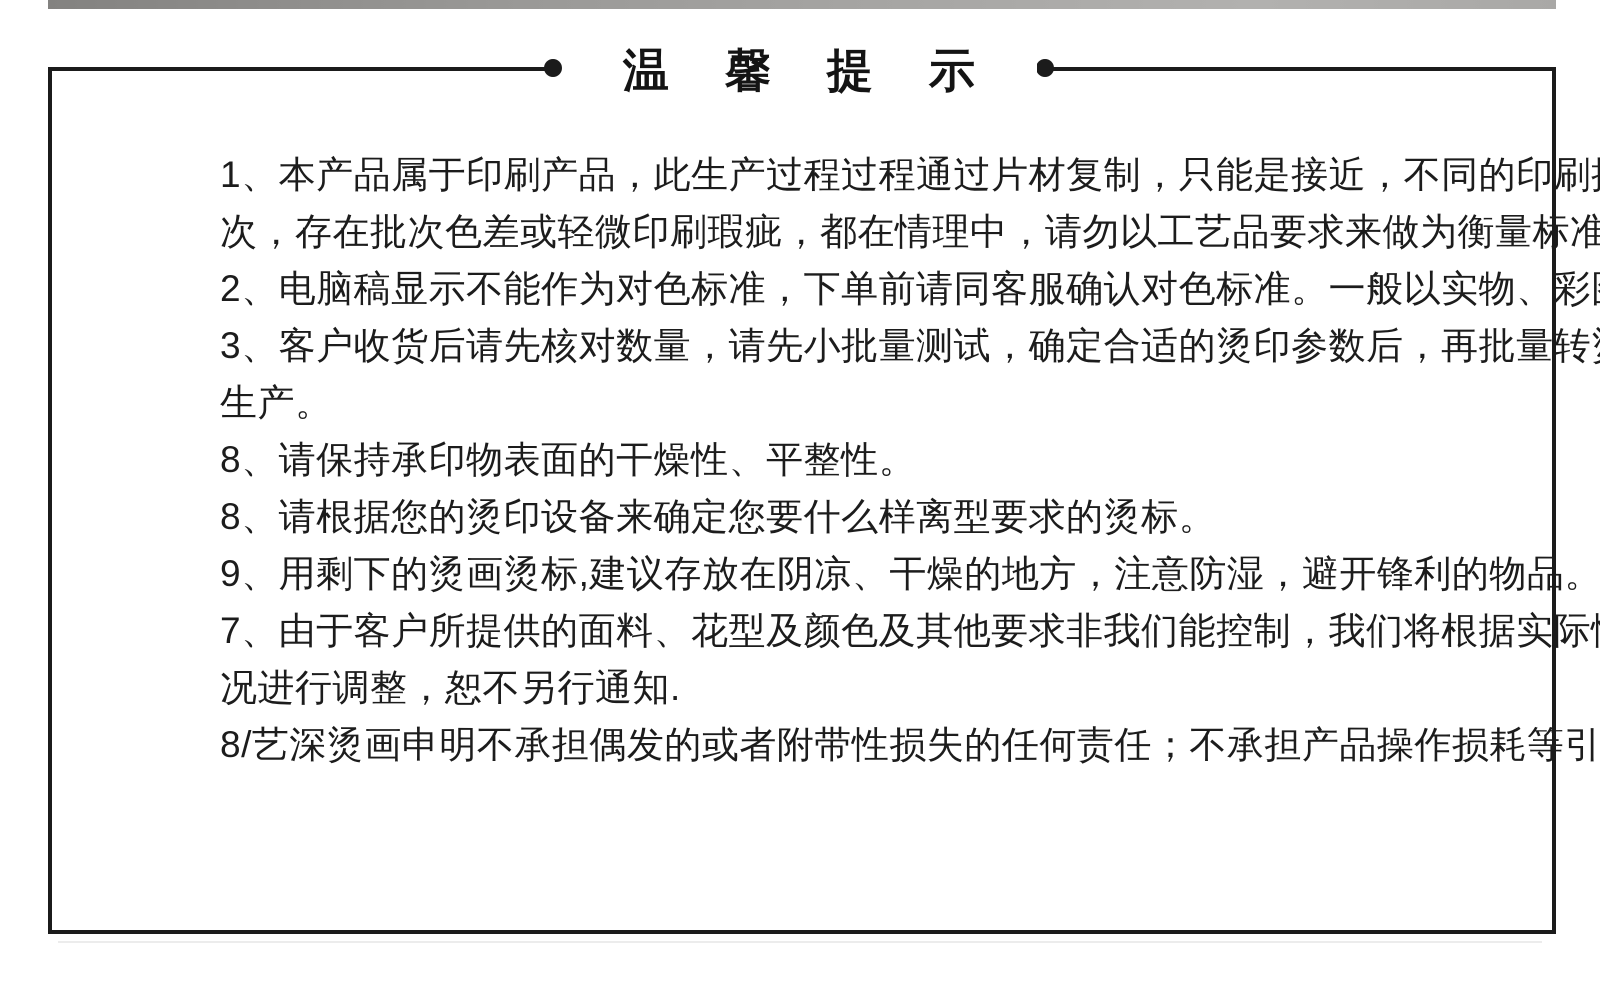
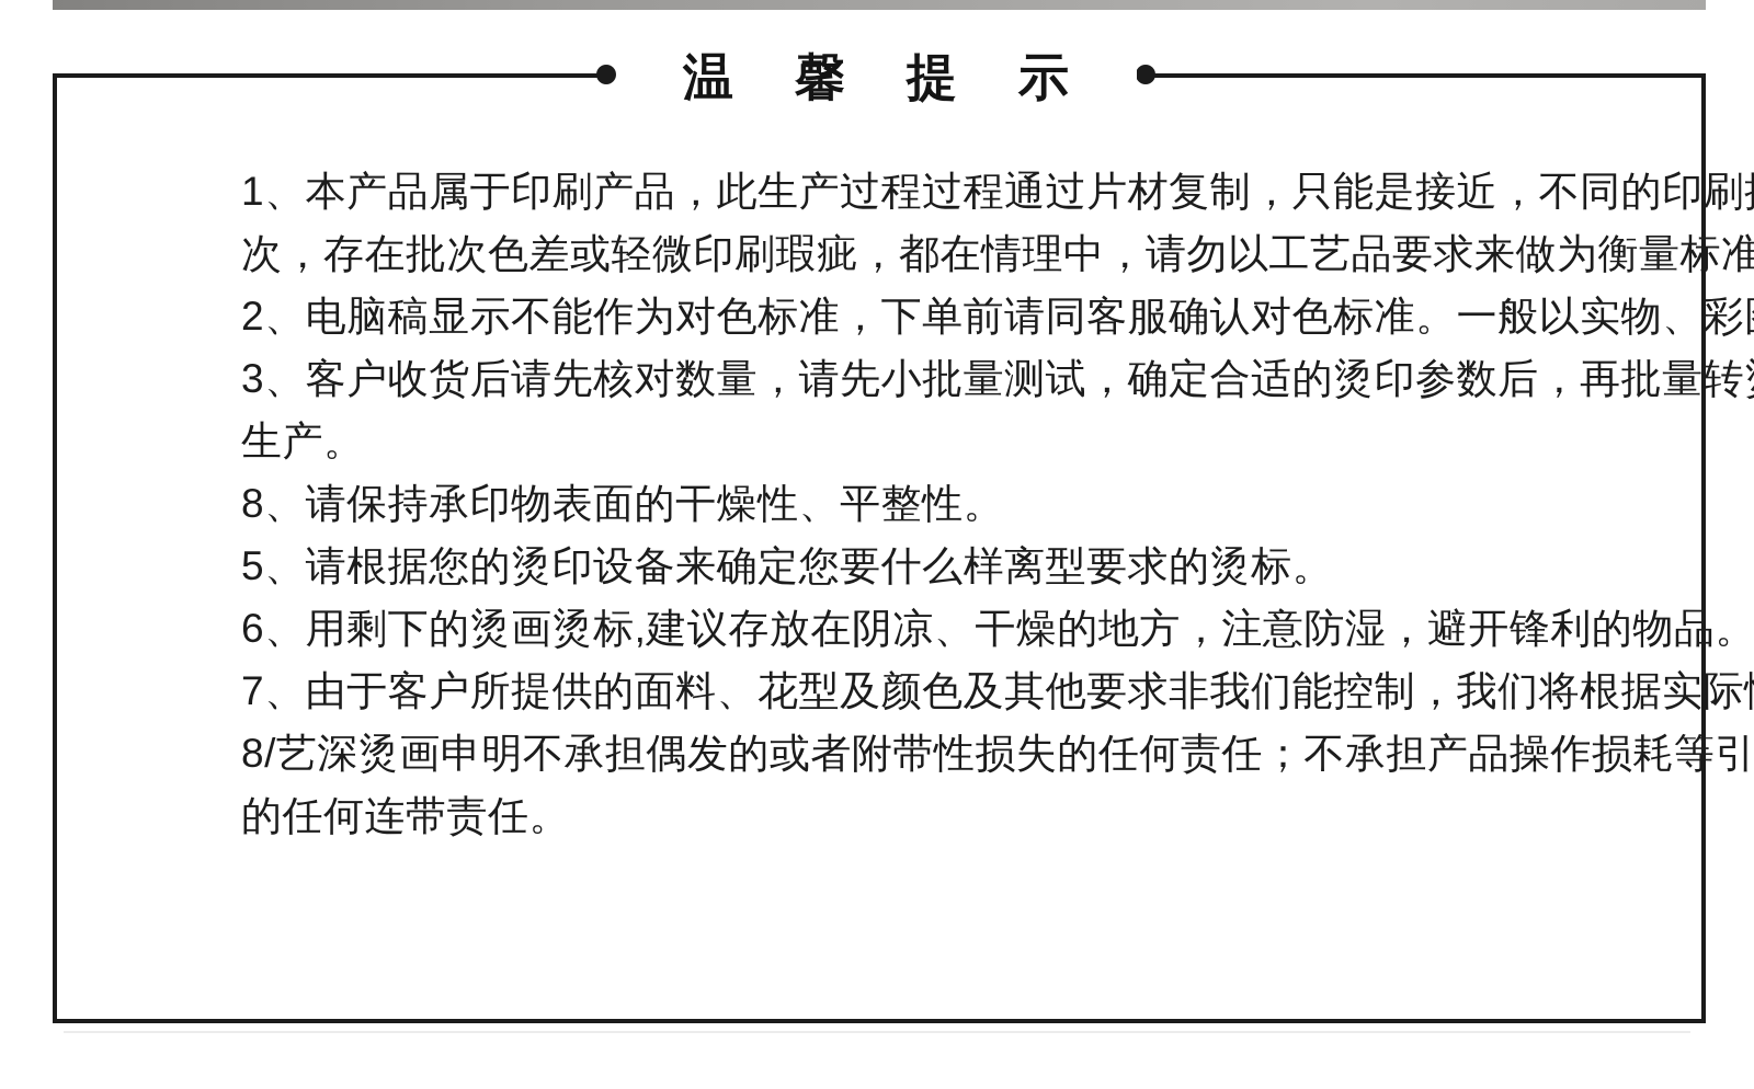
  温馨提示
  1、本产品属于印刷产品，此生产过程过程通过片材复制，只能是接近，不同的印刷
  次，存在批次色差或轻微印刷瑕疵，都在情理中，请勿以工艺品要求来做为衡量标准
  2、电脑稿显示不能作为对色标准，下单前请同客服确认对色标准。一般以实物、彩
  3、客户收货后请先核对数量，请先小批量测试，确定合适的烫印参数后，再批量转
  生产。
  8、请保持承印物表面的干燥性、平整性。
- 8、请根据您的烫印设备来确定您要什么样离型要求的烫标。
+ 5、请根据您的烫印设备来确定您要什么样离型要求的烫标。
- 9、用剩下的烫画烫标,建议存放在阴凉、干燥的地方，注意防湿，避开锋利的物品。
+ 6、用剩下的烫画烫标,建议存放在阴凉、干燥的地方，注意防湿，避开锋利的物品。
  7、由于客户所提供的面料、花型及颜色及其他要求非我们能控制，我们将根据实际
- 况进行调整，恕不另行通知.
  8/艺深烫画申明不承担偶发的或者附带性损失的任何责任；不承担产品操作损耗等引
+ 的任何连带责任。
